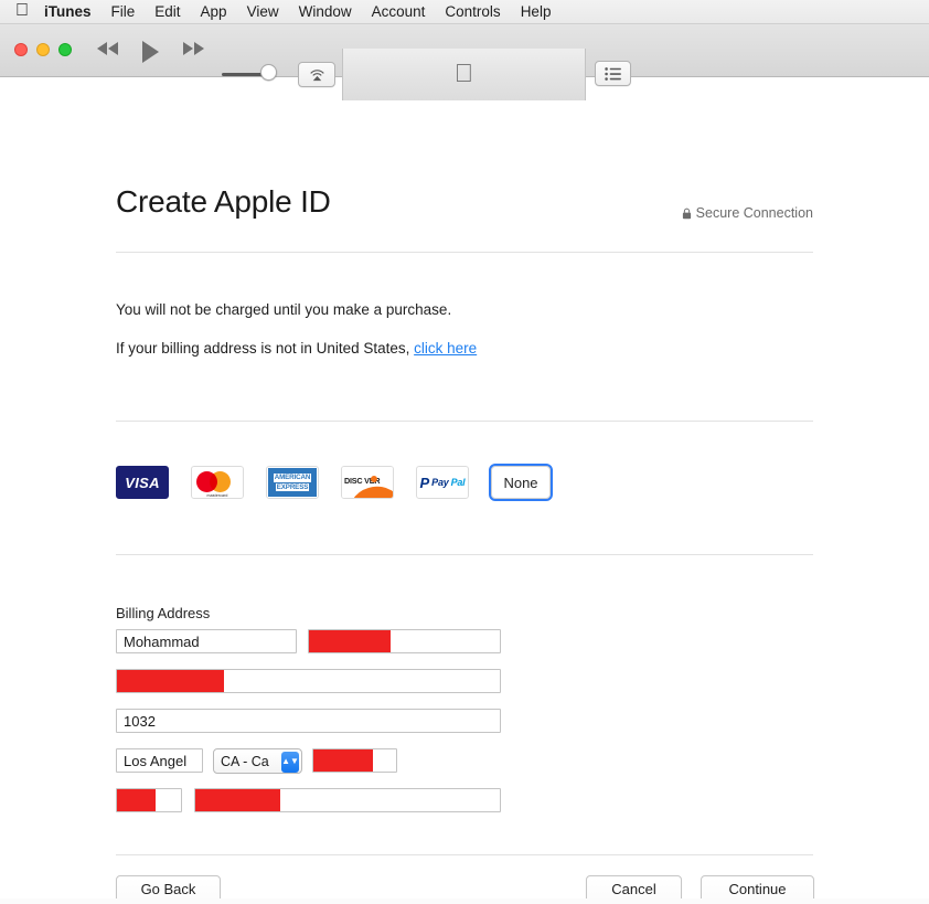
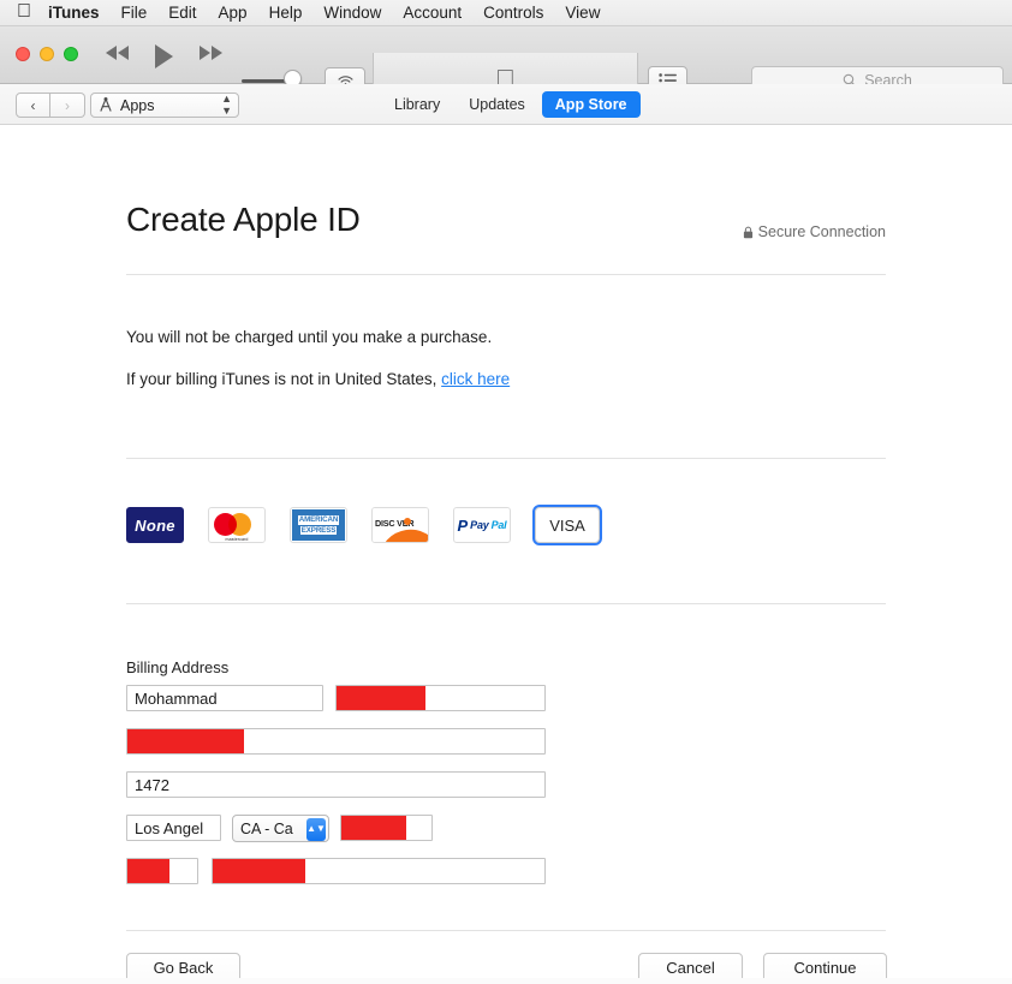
  
  iTunes
  File
  Edit
  App
- View
+ Help
  Window
  Account
  Controls
- Help
+ View
  
+ Search
+ ‹
+ ›
+ Apps
+ ▲
+ ▼
+ Library
+ Updates
+ App Store
  Create Apple ID
  Secure Connection
  You will not be charged until you make a purchase.
- If your billing address is not in United States, click here
+ If your billing iTunes is not in United States, click here
- VISA
+ None
  DISC VR
  P
  Pay
  Pal
- None
+ VISA
  Billing Address
  Mohammad
- 1032
+ 1472
  Los Angel
  CA - Ca
  ▲▼
  Go Back
  Cancel
  Continue
